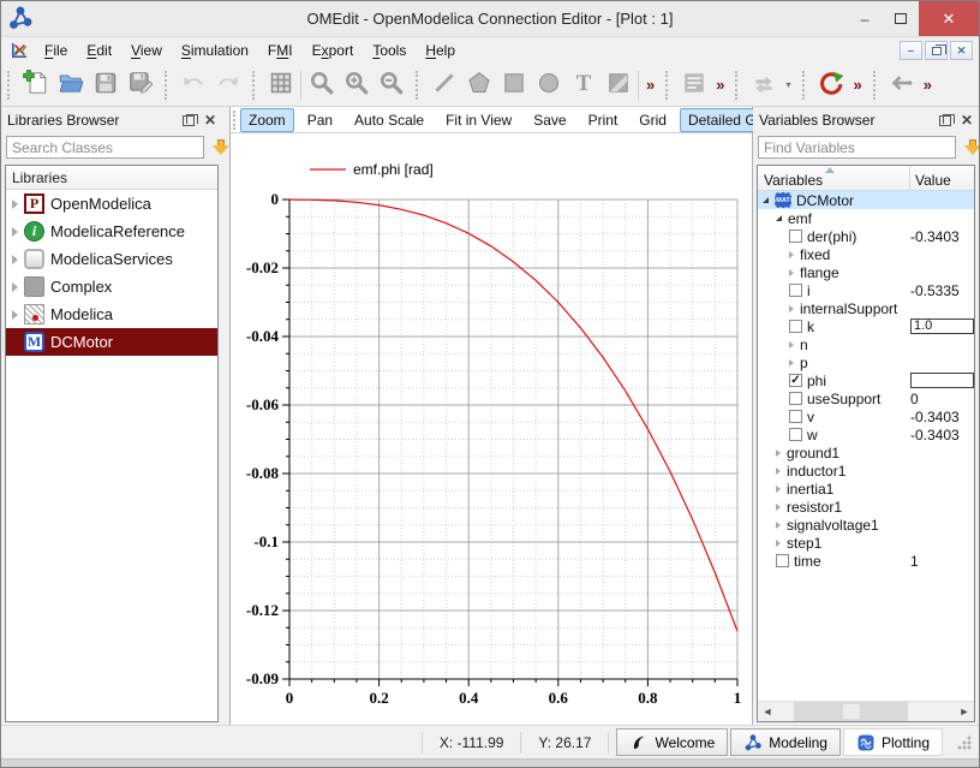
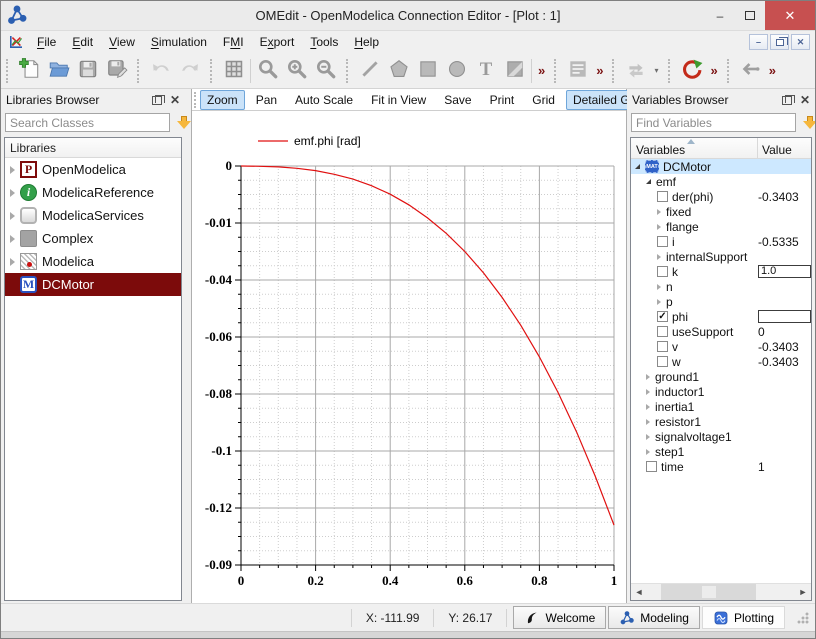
  OMEdit - OpenModelica Connection Editor - [Plot : 1]
  –
  ✕
  File
  Edit
  View
  Simulation
  FMI
  Export
  Tools
  Help
  –
  ✕
  T
  »
  »
  ▾
  »
  »
  Libraries Browser
  ✕
  Search Classes
  Libraries
  P
  OpenModelica
  i
  ModelicaReference
  ModelicaServices
  Complex
  Modelica
  M
  DCMotor
  Zoom
  Pan
  Auto Scale
  Fit in View
  Save
  Print
  Grid
  Detailed G
  0
  0.2
  0.4
  0.6
  0.8
  1
  0
- -0.02
+ -0.01
  -0.04
  -0.06
  -0.08
  -0.1
  -0.12
  -0.09
  emf.phi [rad]
  Variables Browser
  ✕
  Find Variables
  Variables
  Value
  DCMotor
  emf
  der(phi)
  -0.3403
  fixed
  flange
  i
  -0.5335
  internalSupport
  k
  1.0
  n
  p
  ✓
  phi
  useSupport
  0
  v
  -0.3403
  w
  -0.3403
  ground1
  inductor1
  inertia1
  resistor1
  signalvoltage1
  step1
  time
  1
  ◄
  ►
  X: -111.99
  Y: 26.17
  Welcome
  Modeling
  Plotting
